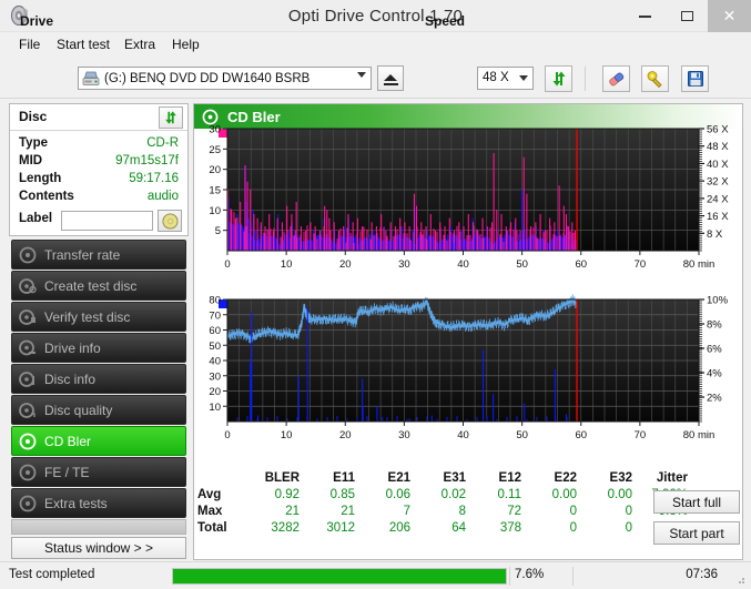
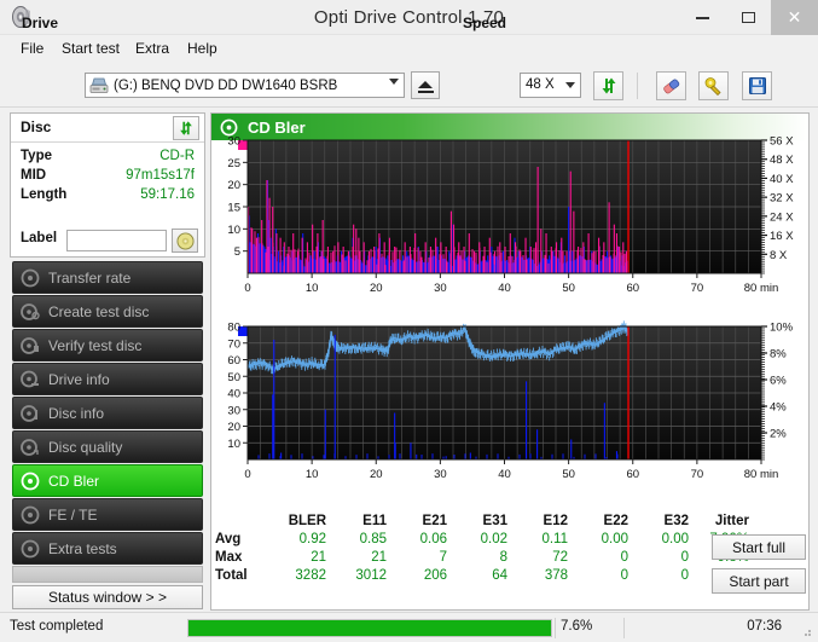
  Opti Drive Control 1.70
  ✕
  File
  Start test
  Extra
  Help
  Drive
  (G:) BENQ DVD DD DW1640 BSRB
  Speed
  48 X
  Disc
  Type
  CD-R
  MID
  97m15s17f
  Length
  59:17.16
- Contents
- audio
  Label
  Transfer rate
  Create test disc
  Verify test disc
  Drive info
  Disc info
  Disc quality
  CD Bler
  FE / TE
  Extra tests
  Status window > >
  CD Bler
  5
  10
  15
  20
  25
  30
  8 X
  16 X
  24 X
  32 X
  40 X
  48 X
  56 X
  0
  10
  20
  30
  40
  50
  60
  70
  80 min
  10
  20
  30
  40
  50
  60
  70
  80
  2%
  4%
  6%
  8%
  10%
  0
  10
  20
  30
  40
  50
  60
  70
  80 min
  	BLER	E11	E21	E31	E12	E22	E32	Jitter
  Avg	0.92	0.85	0.06	0.02	0.11	0.00	0.00
  Max	21	21	7	8	72	0	0
  Total	3282	3012	206	64	378	0	0
  Start full
  Start part
  Test completed
  7.6%
  07:36
